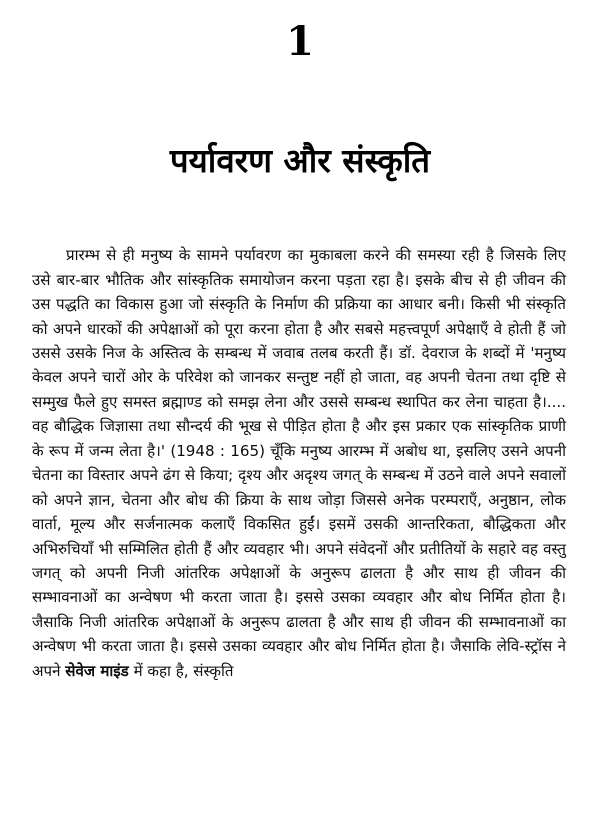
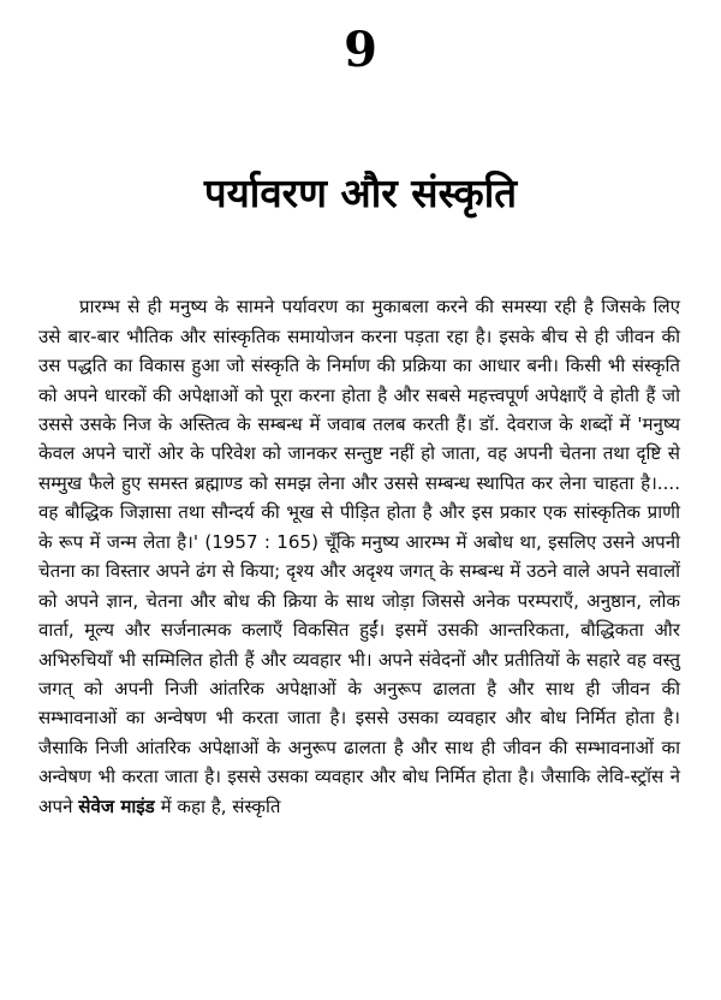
- 1
+ 9
  पर्यावरण और संस्कृति
- प्रारम्भ से ही मनुष्य के सामने पर्यावरण का मुकाबला करने की समस्या रही है जिसके लिए उसे बार-बार भौतिक और सांस्कृतिक समायोजन करना पड़ता रहा है। इसके बीच से ही जीवन की उस पद्धति का विकास हुआ जो संस्कृति के निर्माण की प्रक्रिया का आधार बनी। किसी भी संस्कृति को अपने धारकों की अपेक्षाओं को पूरा करना होता है और सबसे महत्त्वपूर्ण अपेक्षाएँ वे होती हैं जो उससे उसके निज के अस्तित्व के सम्बन्ध में जवाब तलब करती हैं। डॉ. देवराज के शब्दों में 'मनुष्य केवल अपने चारों ओर के परिवेश को जानकर सन्तुष्ट नहीं हो जाता, वह अपनी चेतना तथा दृष्टि से सम्मुख फैले हुए समस्त ब्रह्माण्ड को समझ लेना और उससे सम्बन्ध स्थापित कर लेना चाहता है।.... वह बौद्धिक जिज्ञासा तथा सौन्दर्य की भूख से पीड़ित होता है और इस प्रकार एक सांस्कृतिक प्राणी के रूप में जन्म लेता है।' (1948 : 165) चूँकि मनुष्य आरम्भ में अबोध था, इसलिए उसने अपनी चेतना का विस्तार अपने ढंग से किया; दृश्य और अदृश्य जगत् के सम्बन्ध में उठने वाले अपने सवालों को अपने ज्ञान, चेतना और बोध की क्रिया के साथ जोड़ा जिससे अनेक परम्पराएँ, अनुष्ठान, लोक वार्ता, मूल्य और सर्जनात्मक कलाएँ विकसित हुईं। इसमें उसकी आन्तरिकता, बौद्धिकता और अभिरुचियाँ भी सम्मिलित होती हैं और व्यवहार भी। अपने संवेदनों और प्रतीतियों के सहारे वह वस्तु जगत् को अपनी निजी आंतरिक अपेक्षाओं के अनुरूप ढालता है और साथ ही जीवन की सम्भावनाओं का अन्वेषण भी करता जाता है। इससे उसका व्यवहार और बोध निर्मित होता है। जैसाकि निजी आंतरिक अपेक्षाओं के अनुरूप ढालता है और साथ ही जीवन की सम्भावनाओं का अन्वेषण भी करता जाता है। इससे उसका व्यवहार और बोध निर्मित होता है। जैसाकि लेवि-स्ट्रॉस ने अपने सेवेज माइंड में कहा है, संस्कृति
+ प्रारम्भ से ही मनुष्य के सामने पर्यावरण का मुकाबला करने की समस्या रही है जिसके लिए उसे बार-बार भौतिक और सांस्कृतिक समायोजन करना पड़ता रहा है। इसके बीच से ही जीवन की उस पद्धति का विकास हुआ जो संस्कृति के निर्माण की प्रक्रिया का आधार बनी। किसी भी संस्कृति को अपने धारकों की अपेक्षाओं को पूरा करना होता है और सबसे महत्त्वपूर्ण अपेक्षाएँ वे होती हैं जो उससे उसके निज के अस्तित्व के सम्बन्ध में जवाब तलब करती हैं। डॉ. देवराज के शब्दों में 'मनुष्य केवल अपने चारों ओर के परिवेश को जानकर सन्तुष्ट नहीं हो जाता, वह अपनी चेतना तथा दृष्टि से सम्मुख फैले हुए समस्त ब्रह्माण्ड को समझ लेना और उससे सम्बन्ध स्थापित कर लेना चाहता है।.... वह बौद्धिक जिज्ञासा तथा सौन्दर्य की भूख से पीड़ित होता है और इस प्रकार एक सांस्कृतिक प्राणी के रूप में जन्म लेता है।' (1957 : 165) चूँकि मनुष्य आरम्भ में अबोध था, इसलिए उसने अपनी चेतना का विस्तार अपने ढंग से किया; दृश्य और अदृश्य जगत् के सम्बन्ध में उठने वाले अपने सवालों को अपने ज्ञान, चेतना और बोध की क्रिया के साथ जोड़ा जिससे अनेक परम्पराएँ, अनुष्ठान, लोक वार्ता, मूल्य और सर्जनात्मक कलाएँ विकसित हुईं। इसमें उसकी आन्तरिकता, बौद्धिकता और अभिरुचियाँ भी सम्मिलित होती हैं और व्यवहार भी। अपने संवेदनों और प्रतीतियों के सहारे वह वस्तु जगत् को अपनी निजी आंतरिक अपेक्षाओं के अनुरूप ढालता है और साथ ही जीवन की सम्भावनाओं का अन्वेषण भी करता जाता है। इससे उसका व्यवहार और बोध निर्मित होता है। जैसाकि निजी आंतरिक अपेक्षाओं के अनुरूप ढालता है और साथ ही जीवन की सम्भावनाओं का अन्वेषण भी करता जाता है। इससे उसका व्यवहार और बोध निर्मित होता है। जैसाकि लेवि-स्ट्रॉस ने अपने सेवेज माइंड में कहा है, संस्कृति
